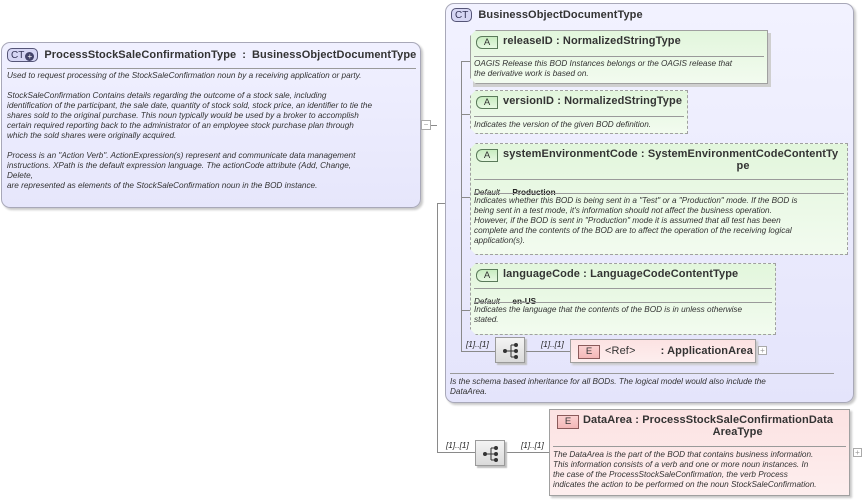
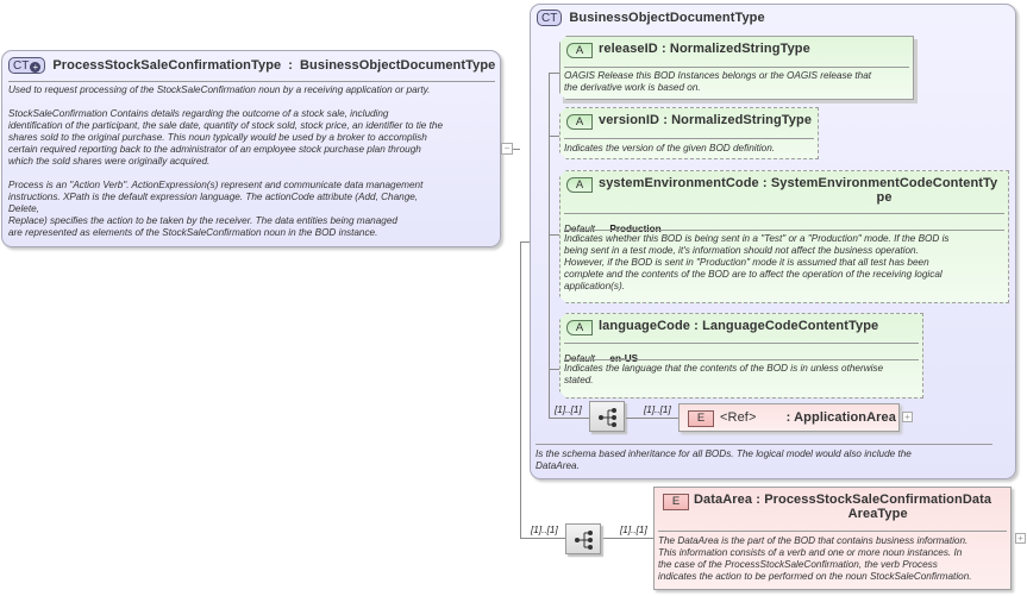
  CT +
  ProcessStockSaleConfirmationType
  :
  BusinessObjectDocumentType
  Used to request processing of the StockSaleConfirmation noun by a receiving application or party.
  StockSaleConfirmation Contains details regarding the outcome of a stock sale, including
  identification of the participant, the sale date, quantity of stock sold, stock price, an identifier to tie the
  shares sold to the original purchase. This noun typically would be used by a broker to accomplish
  certain required reporting back to the administrator of an employee stock purchase plan through
  which the sold shares were originally acquired.
  Process is an "Action Verb". ActionExpression(s) represent and communicate data management
  instructions. XPath is the default expression language. The actionCode attribute (Add, Change,
  Delete,
+ Replace) specifies the action to be taken by the receiver. The data entities being managed
  are represented as elements of the StockSaleConfirmation noun in the BOD instance.
  −
  CT
  BusinessObjectDocumentType
  A
  releaseID : NormalizedStringType
  OAGIS Release this BOD Instances belongs or the OAGIS release that
  the derivative work is based on.
  A
  versionID : NormalizedStringType
  Indicates the version of the given BOD definition.
  A
  systemEnvironmentCode
  :
  SystemEnvironmentCodeContentTy
  pe
  Indicates whether this BOD is being sent in a "Test" or a "Production" mode. If the BOD is
  being sent in a test mode, it's information should not affect the business operation.
  However, if the BOD is sent in "Production" mode it is assumed that all test has been
  complete and the contents of the BOD are to affect the operation of the receiving logical
  application(s).
  A
  languageCode : LanguageCodeContentType
  Indicates the language that the contents of the BOD is in unless otherwise
  stated.
  [1]..[1]
  [1]..[1]
  E
  <Ref> : ApplicationArea
  +
  Is the schema based inheritance for all BODs. The logical model would also include the
  DataArea.
  [1]..[1]
  [1]..[1]
  E
  DataArea
  :
  ProcessStockSaleConfirmationData
  AreaType
  The DataArea is the part of the BOD that contains business information.
  This information consists of a verb and one or more noun instances. In
  the case of the ProcessStockSaleConfirmation, the verb Process
  indicates the action to be performed on the noun StockSaleConfirmation.
  +
